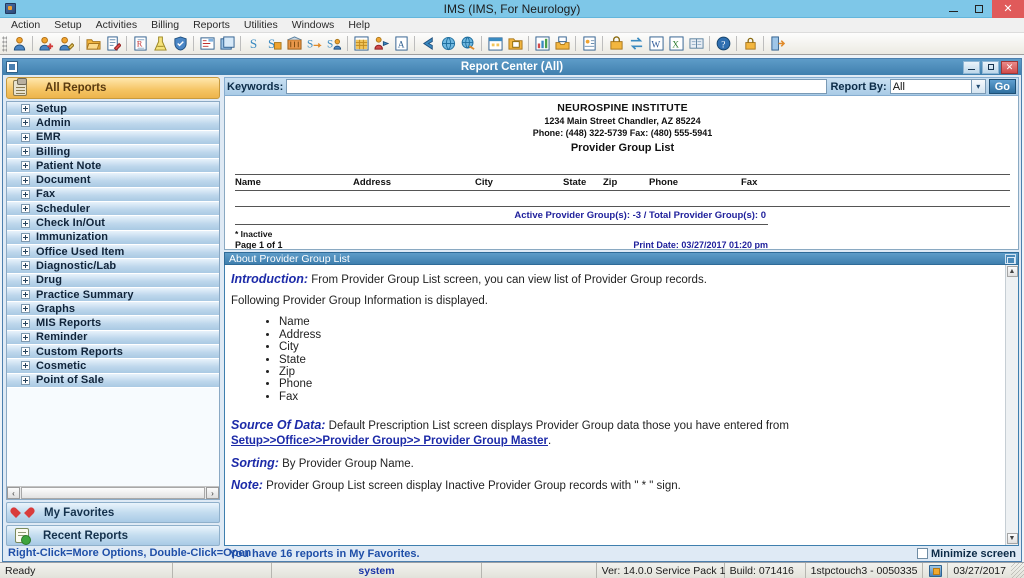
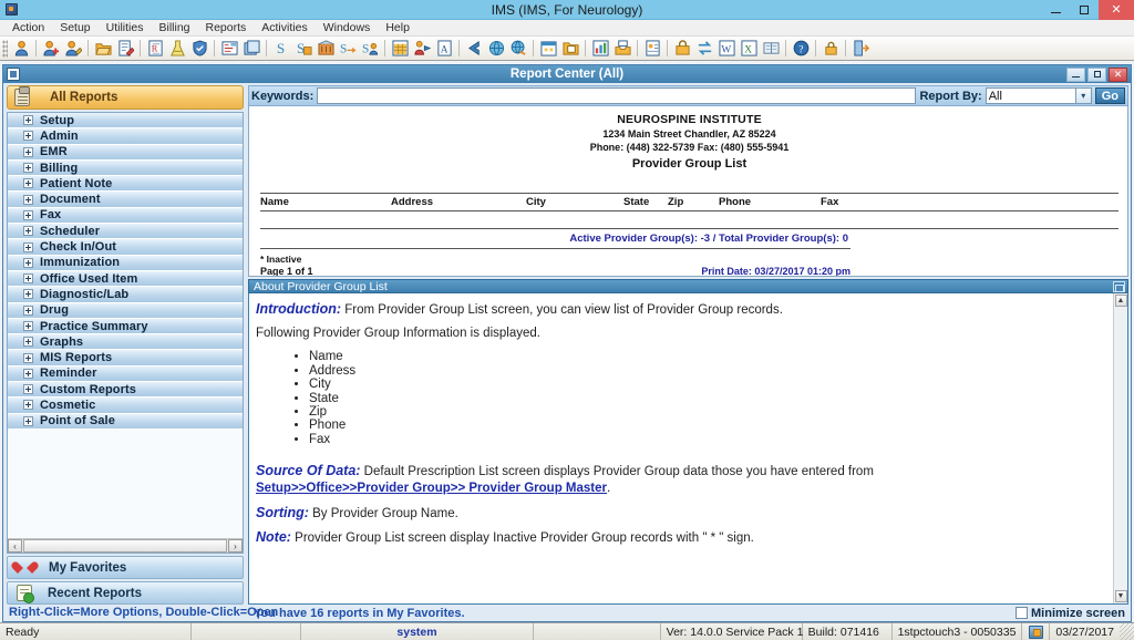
  IMS (IMS, For Neurology)
  ✕
  Action
  Setup
- Activities
+ Utilities
  Billing
  Reports
- Utilities
+ Activities
  Windows
  Help
  R
  S
  S
  S
  S
  A
  W
  X
  ?
  Report Center (All)
  ✕
  All Reports
  Setup
  Admin
  EMR
  Billing
  Patient Note
  Document
  Fax
  Scheduler
  Check In/Out
  Immunization
  Office Used Item
  Diagnostic/Lab
  Drug
  Practice Summary
  Graphs
  MIS Reports
  Reminder
  Custom Reports
  Cosmetic
  Point of Sale
  ‹
  ›
  My Favorites
  Recent Reports
  Right-Click=More Options, Double-Click=
  Keywords:
  Report By:
  All
  ▾
  Go
  NEUROSPINE INSTITUTE
  1234 Main Street Chandler, AZ 85224
  Phone: (448) 322-5739 Fax: (480) 555-5941
  Provider Group List
  Name
  Address
  City
  State
  Zip
  Phone
  Fax
  Active Provider Group(s): -3 / Total Provider Group(s): 0
  * Inactive
  Page 1 of 1
  Print Date: 03/27/2017 01:20 pm
  About Provider Group List
  Introduction: From Provider Group List screen, you can view list of Provider Group records.
  Following Provider Group Information is displayed.
  Name
  Address
  City
  State
  Zip
  Phone
  Fax
  Source Of Data: Default Prescription List screen displays Provider Group data those you have entered from
  Setup>>Office>>Provider Group>> Provider Group Master.
  Sorting: By Provider Group Name.
  Note: Provider Group List screen display Inactive Provider Group records with " * " sign.
  You have 16 reports in My Favorites.
  Minimize screen
  Ready
  system
  Ver: 14.0.0 Service Pack 1
  Build: 071416
  1stpctouch3 - 0050335
  03/27/2017
